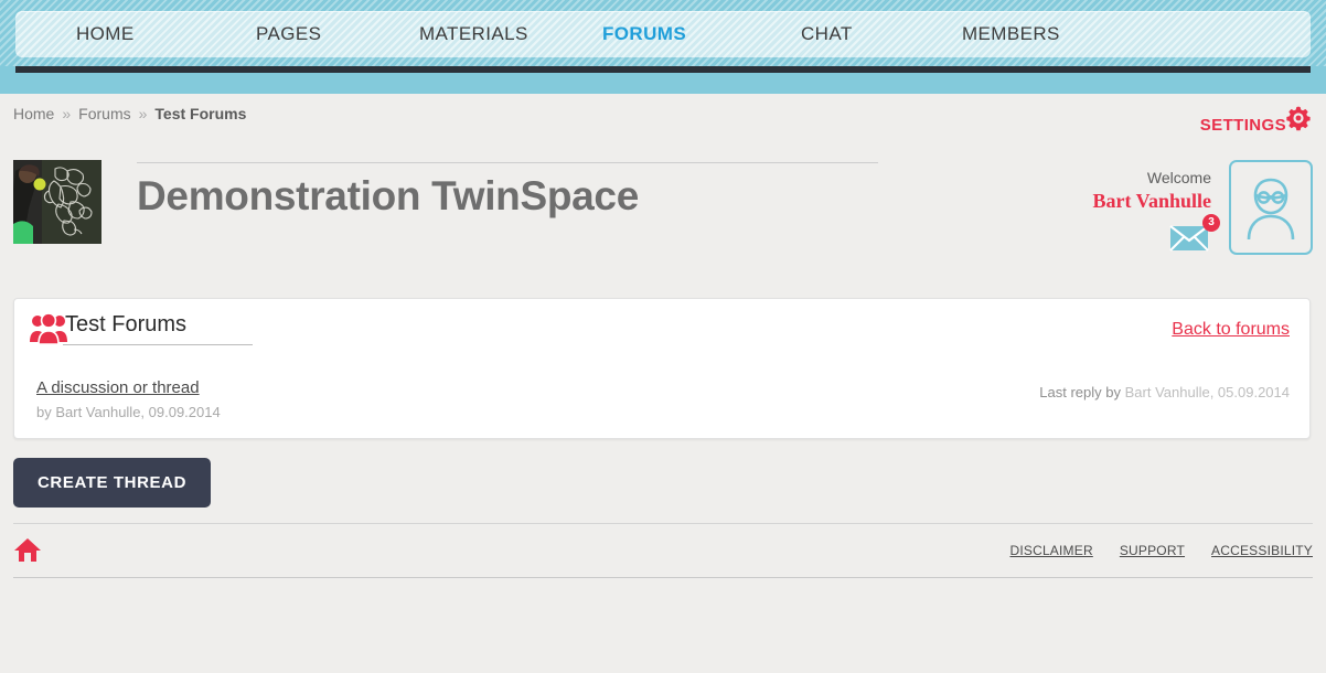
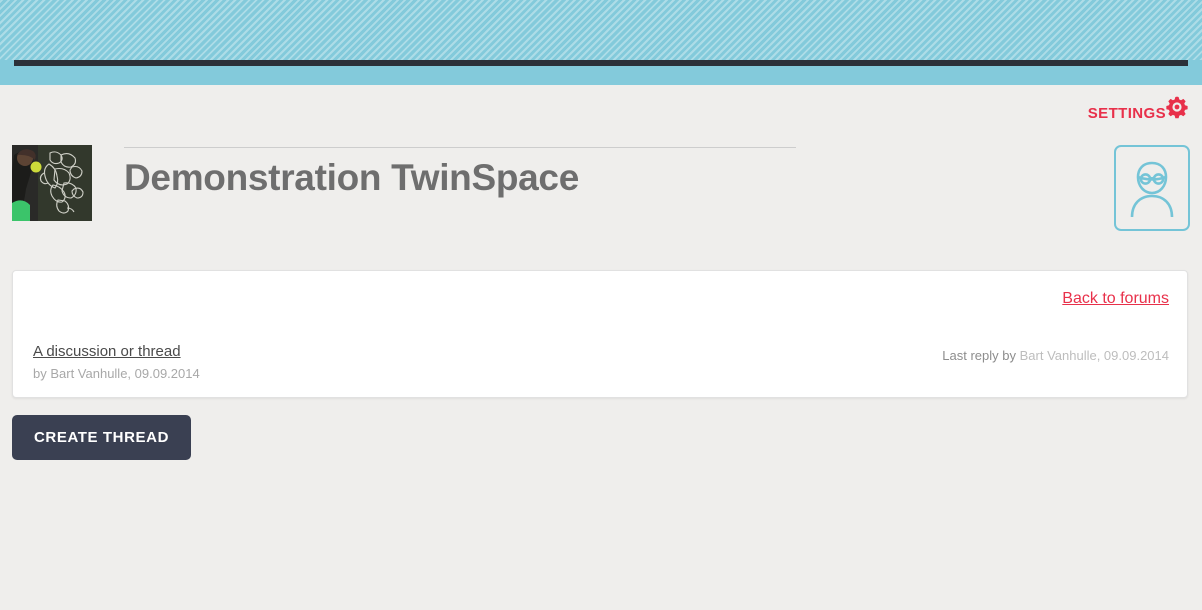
- HOME
- PAGES
- MATERIALS
- FORUMS
- CHAT
- MEMBERS
- Home » Forums » Test Forums
  SETTINGS
  Demonstration TwinSpace
- Welcome
- Bart Vanhulle
- 3
- Test Forums
  Back to forums
  A discussion or thread
  by Bart Vanhulle, 09.09.2014
- Last reply by Bart Vanhulle, 05.09.2014
+ Last reply by Bart Vanhulle, 09.09.2014
  CREATE THREAD
- DISCLAIMER
- SUPPORT
- ACCESSIBILITY
